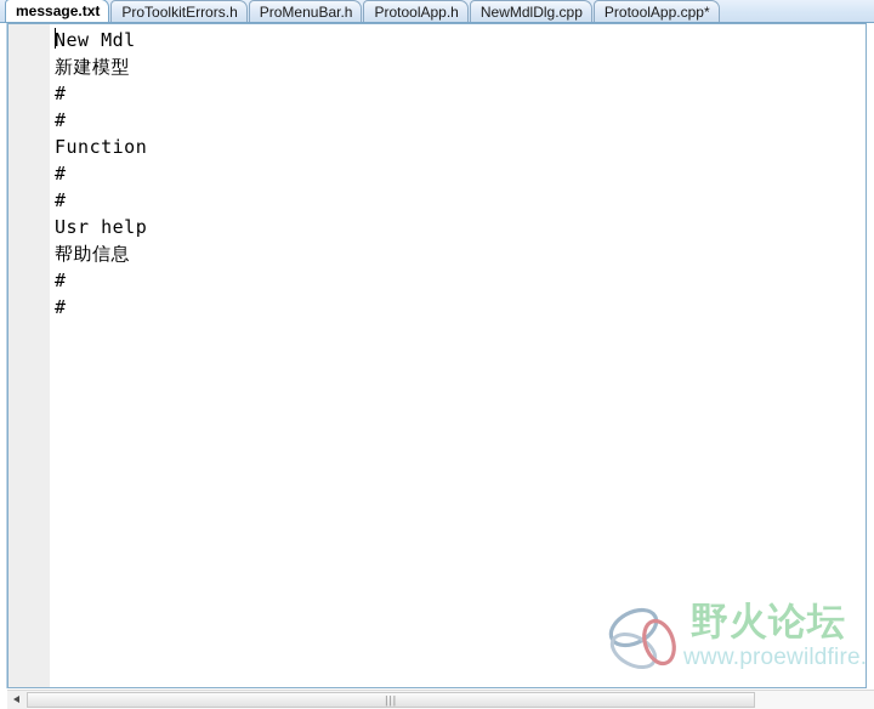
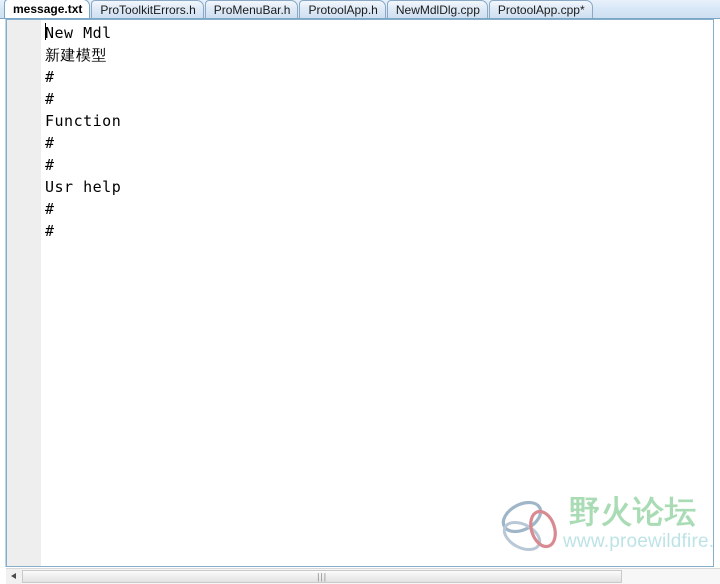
  message.txt
  ProToolkitErrors.h
  ProMenuBar.h
  ProtoolApp.h
  NewMdlDlg.cpp
  ProtoolApp.cpp*
  New Mdl
  新建模型
  #
  #
  Function
  #
  #
  Usr help
- 帮助信息
  #
  #
  野火论坛
  www.proewildfire.
  |||
